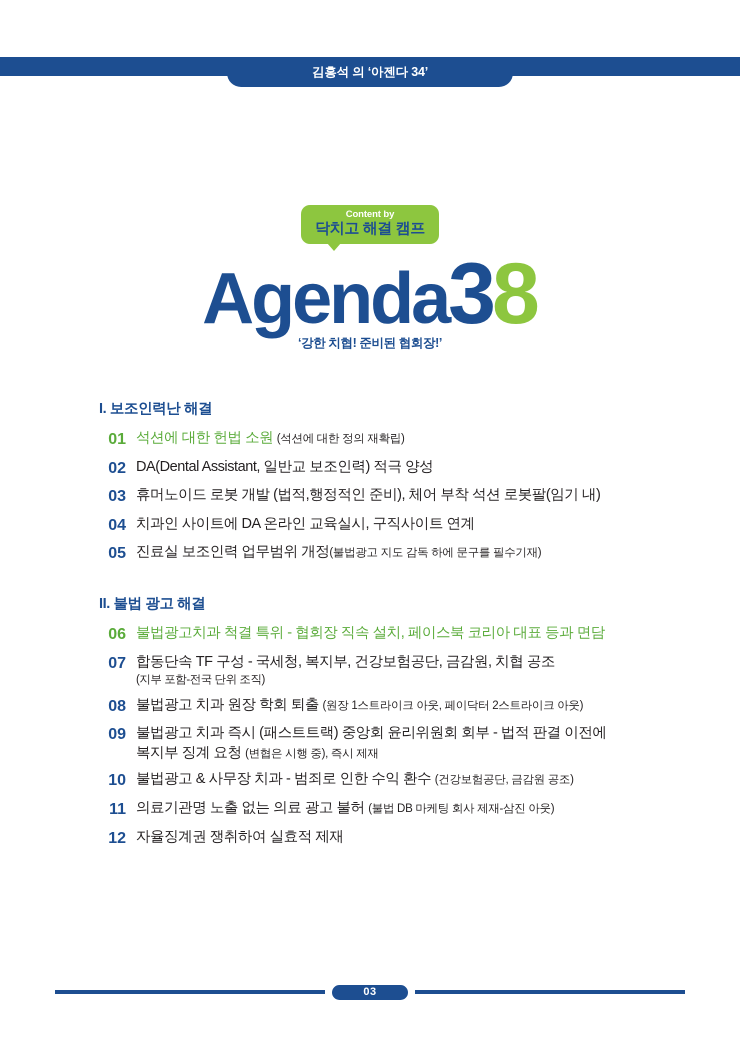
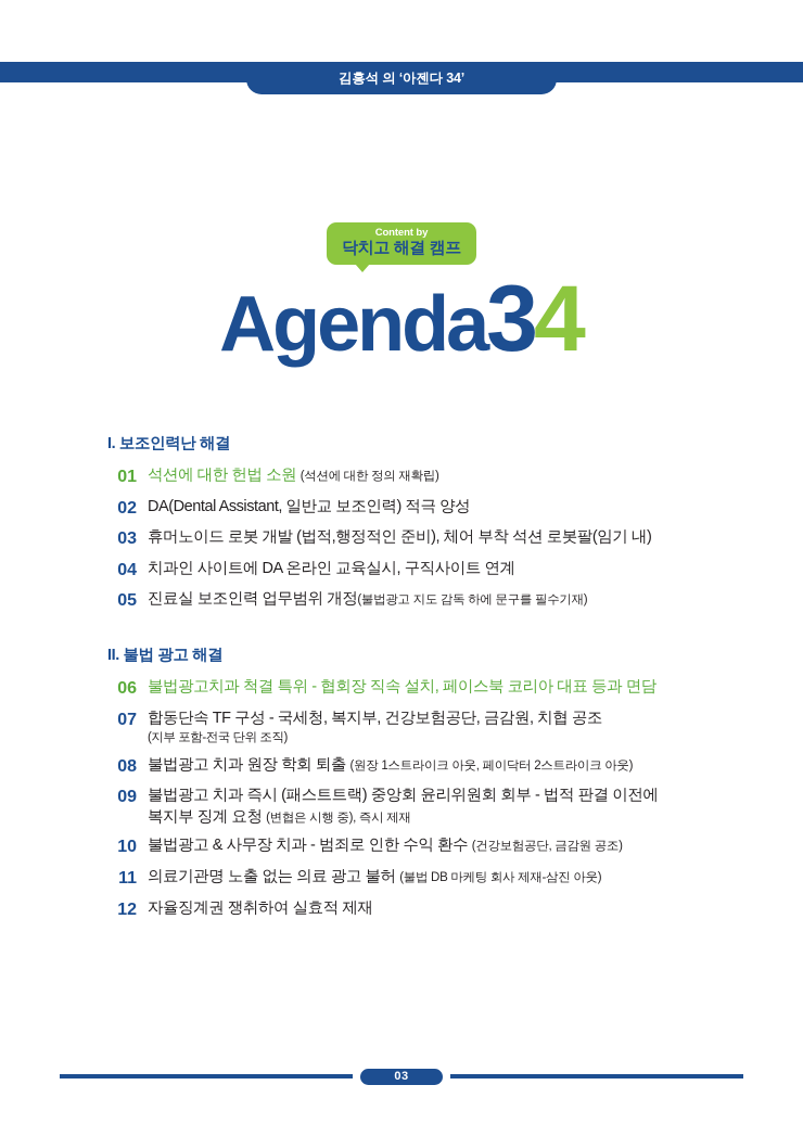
  김홍석 의 ‘아젠다 34’
  Content by
  닥치고 해결 캠프
- Agenda38
+ Agenda34
- ‘강한 치협! 준비된 협회장!’
  I. 보조인력난 해결
  01
  석션에 대한 헌법 소원 (석션에 대한 정의 재확립)
  02
  DA(Dental Assistant, 일반교 보조인력) 적극 양성
  03
  휴머노이드 로봇 개발 (법적,행정적인 준비), 체어 부착 석션 로봇팔(임기 내)
  04
  치과인 사이트에 DA 온라인 교육실시, 구직사이트 연계
  05
  진료실 보조인력 업무범위 개정(불법광고 지도 감독 하에 문구를 필수기재)
  II. 불법 광고 해결
  06
  불법광고치과 척결 특위 - 협회장 직속 설치, 페이스북 코리아 대표 등과 면담
  07
  합동단속 TF 구성 - 국세청, 복지부, 건강보험공단, 금감원, 치협 공조
  (지부 포함-전국 단위 조직)
  08
  불법광고 치과 원장 학회 퇴출 (원장 1스트라이크 아웃, 페이닥터 2스트라이크 아웃)
  09
  불법광고 치과 즉시 (패스트트랙) 중앙회 윤리위원회 회부 - 법적 판결 이전에
  복지부 징계 요청 (변협은 시행 중), 즉시 제재
  10
  불법광고 & 사무장 치과 - 범죄로 인한 수익 환수 (건강보험공단, 금감원 공조)
  11
  의료기관명 노출 없는 의료 광고 불허 (불법 DB 마케팅 회사 제재-삼진 아웃)
  12
  자율징계권 쟁취하여 실효적 제재
  03
